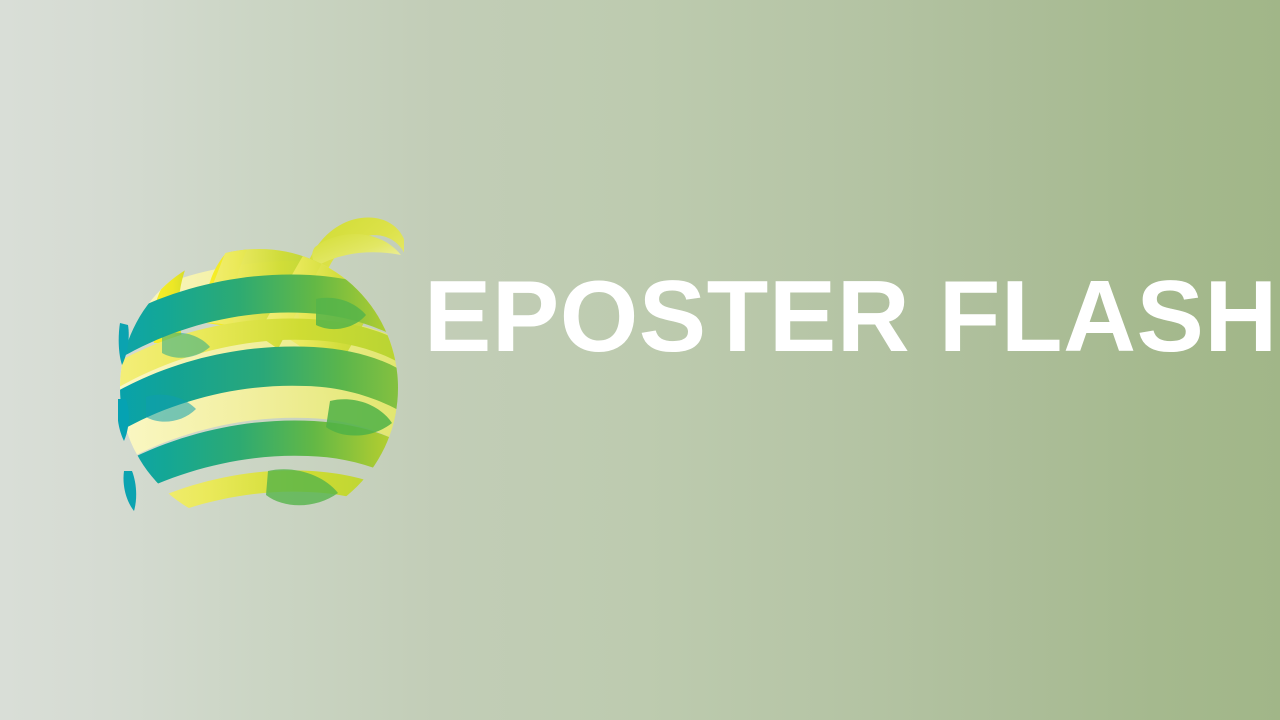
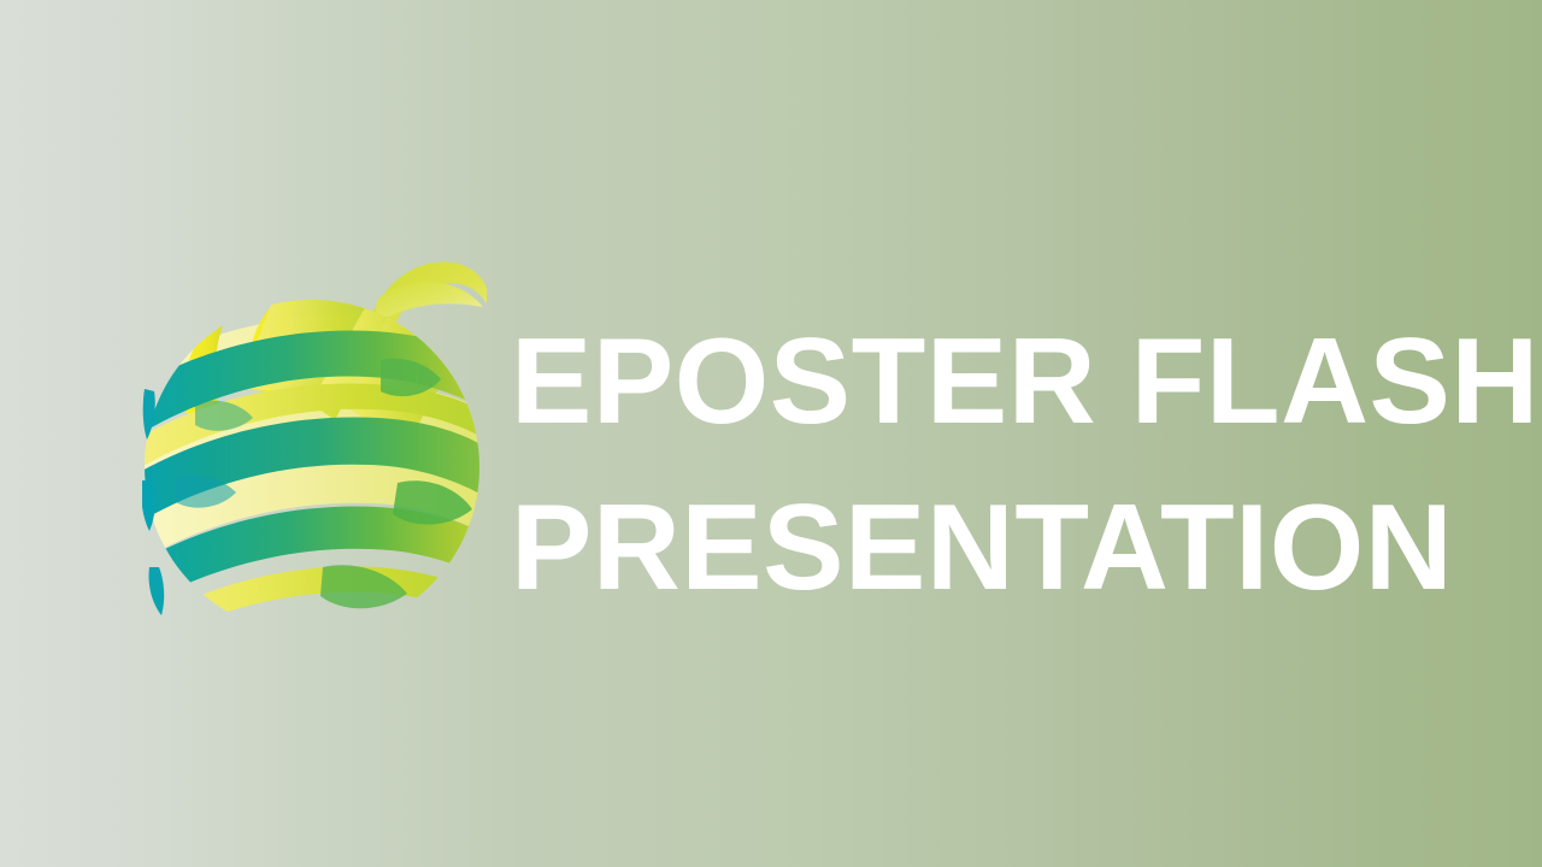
  EPOSTER FLASH
+ PRESENTATION
